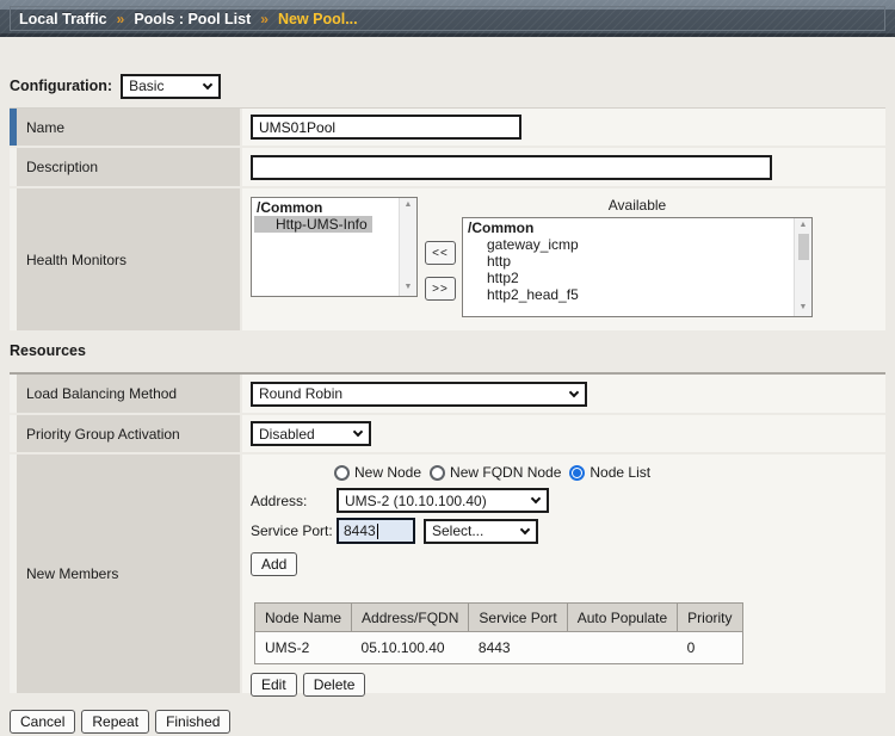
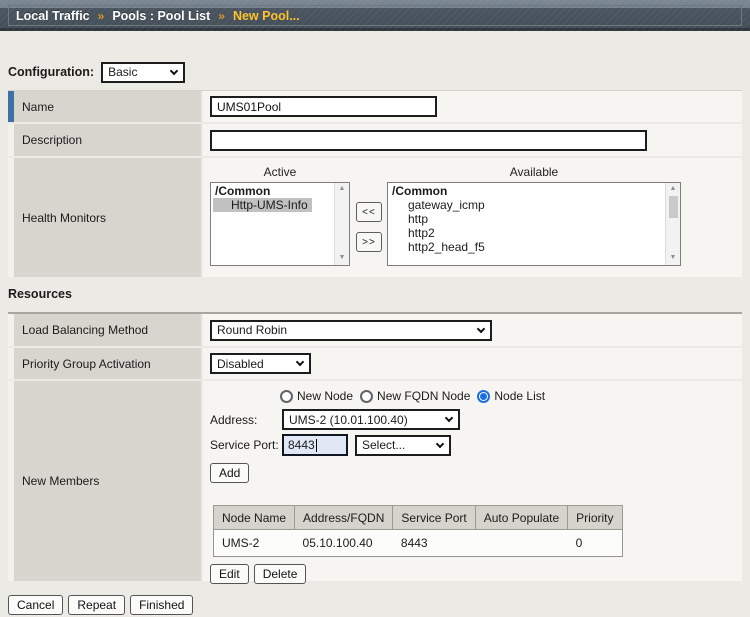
  Local Traffic
  »
  Pools : Pool List
  »
  New Pool...
  Configuration:
  Basic
  Name
  UMS01Pool
  Description
  Health Monitors
+ Active
  /Common
  Http-UMS-Info
  <<
  >>
  Available
  /Common
  gateway_icmp
  http
  http2
  http2_head_f5
  Resources
  Load Balancing Method
  Round Robin
  Priority Group Activation
  Disabled
  New Members
  New Node
  New FQDN Node
  Node List
  Address:
- UMS-2 (10.10.100.40)
+ UMS-2 (10.01.100.40)
  Service Port:
  8443
  Select...
  Add
  Node Name	Address/FQDN	Service Port	Auto Populate	Priority
  UMS-2	05.10.100.40	8443		0
  Edit
  Delete
  Cancel
  Repeat
  Finished
